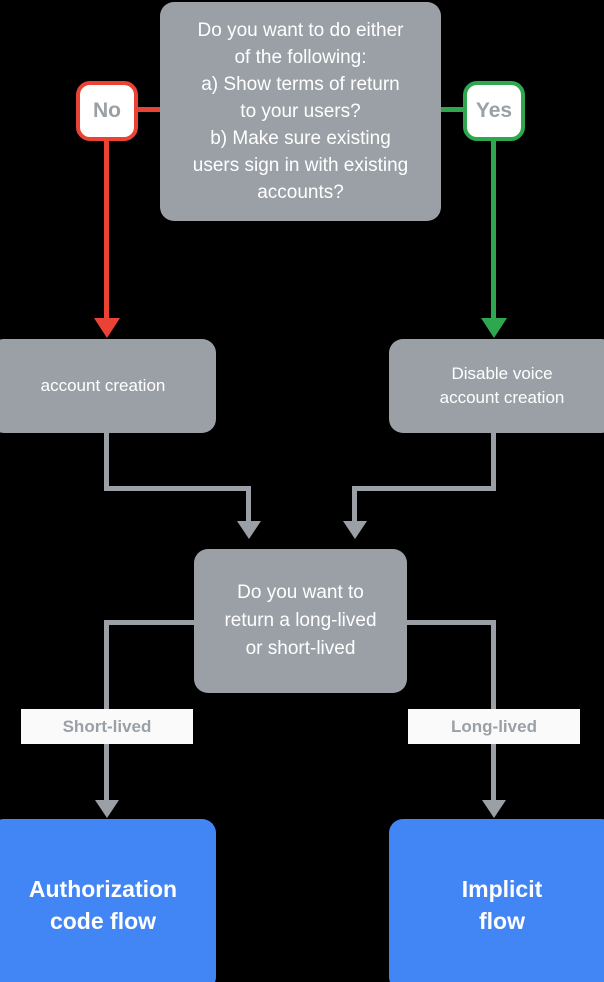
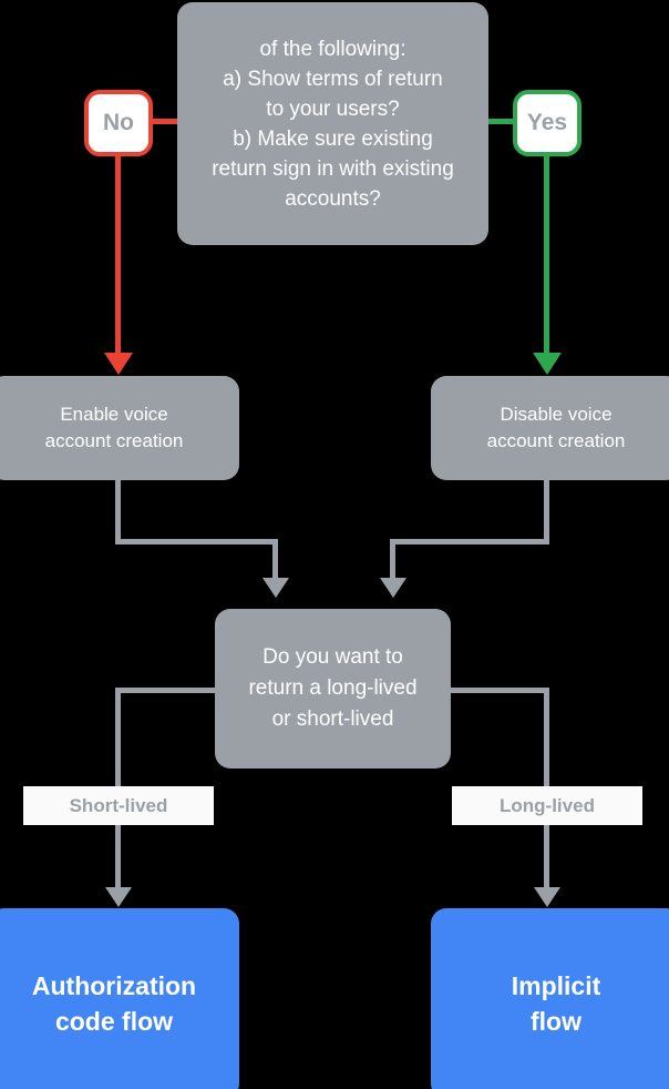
- Do you want to do either
  of the following:
  a) Show terms of return
  to your users?
  b) Make sure existing
- users sign in with existing
+ return sign in with existing
  accounts?
  No
  Yes
+ Enable voice
  account creation
  Disable voice
  account creation
  Do you want to
  return a long-lived
  or short-lived
  Short-lived
  Long-lived
  Authorization
  code flow
  Implicit
  flow
